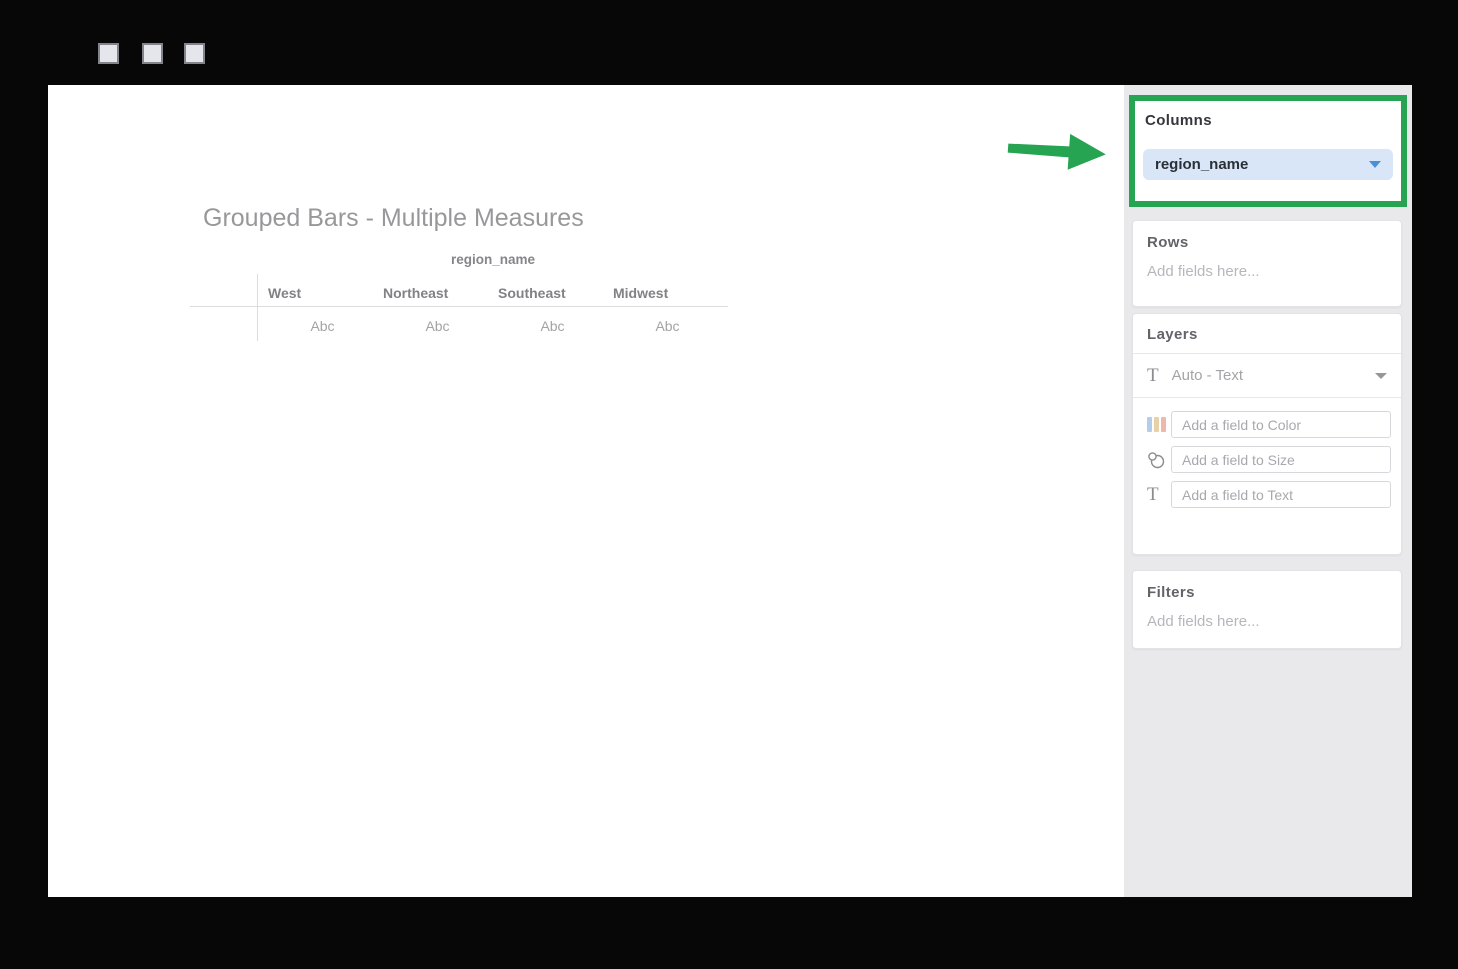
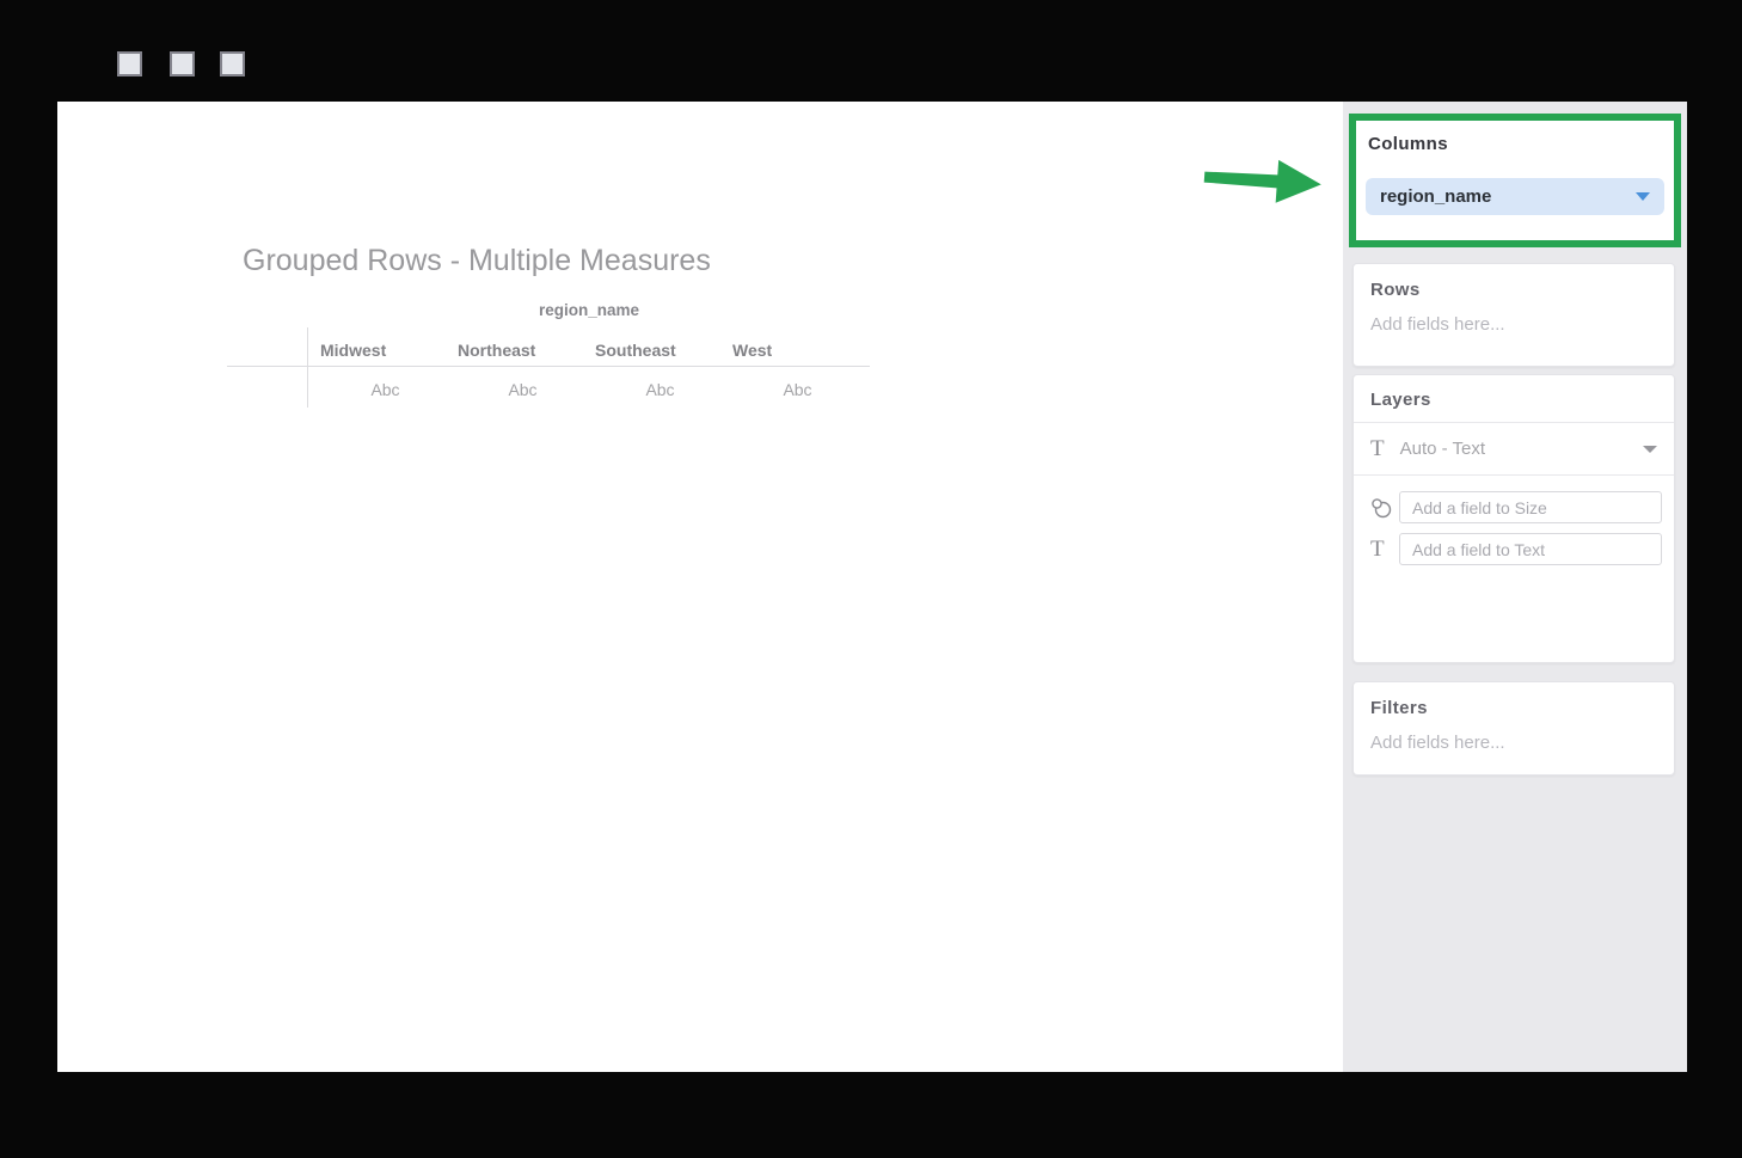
- Grouped Bars - Multiple Measures
+ Grouped Rows - Multiple Measures
  region_name
- West
+ Midwest
  Northeast
  Southeast
- Midwest
+ West
  Abc
  Abc
  Abc
  Abc
  Columns
  region_name
  Rows
  Add fields here...
  Layers
  T
  Auto - Text
- Add a field to Color
  Add a field to Size
  T
  Add a field to Text
  Filters
  Add fields here...
